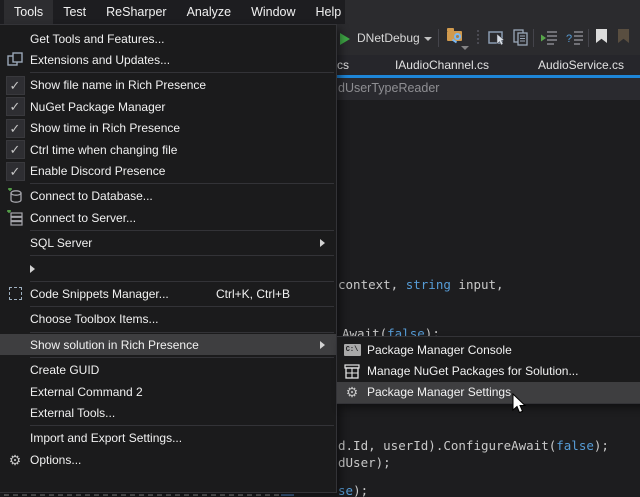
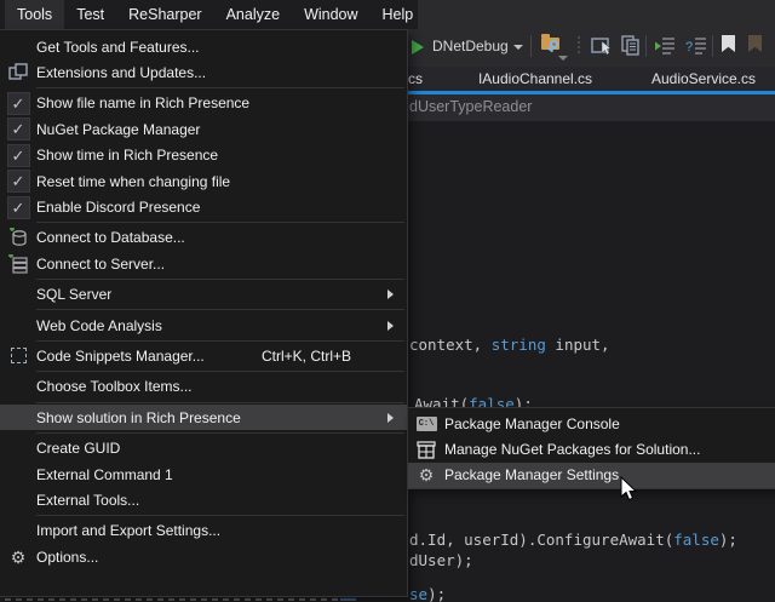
  DNetDebug
  ?
  Tools
  Test
  ReSharper
  Analyze
  Window
  Help
  cs
  IAudioChannel.cs
  AudioService.cs
  dUserTypeReader
  context, string input,
  Await(false);
  d.Id, userId).ConfigureAwait(false);
  dUser);
  se);
  Get Tools and Features...
  Extensions and Updates...
  ✓
  Show file name in Rich Presence
  ✓
  NuGet Package Manager
  ✓
  Show time in Rich Presence
  ✓
- Ctrl time when changing file
+ Reset time when changing file
  ✓
  Enable Discord Presence
  Connect to Database...
  Connect to Server...
  SQL Server
+ Web Code Analysis
  Code Snippets Manager...
  Ctrl+K, Ctrl+B
  Choose Toolbox Items...
  Show solution in Rich Presence
  Create GUID
- External Command 2
+ External Command 1
  External Tools...
  Import and Export Settings...
  ⚙
  Options...
  C:\
  Package Manager Console
  Manage NuGet Packages for Solution...
  ⚙
  Package Manager Settings
